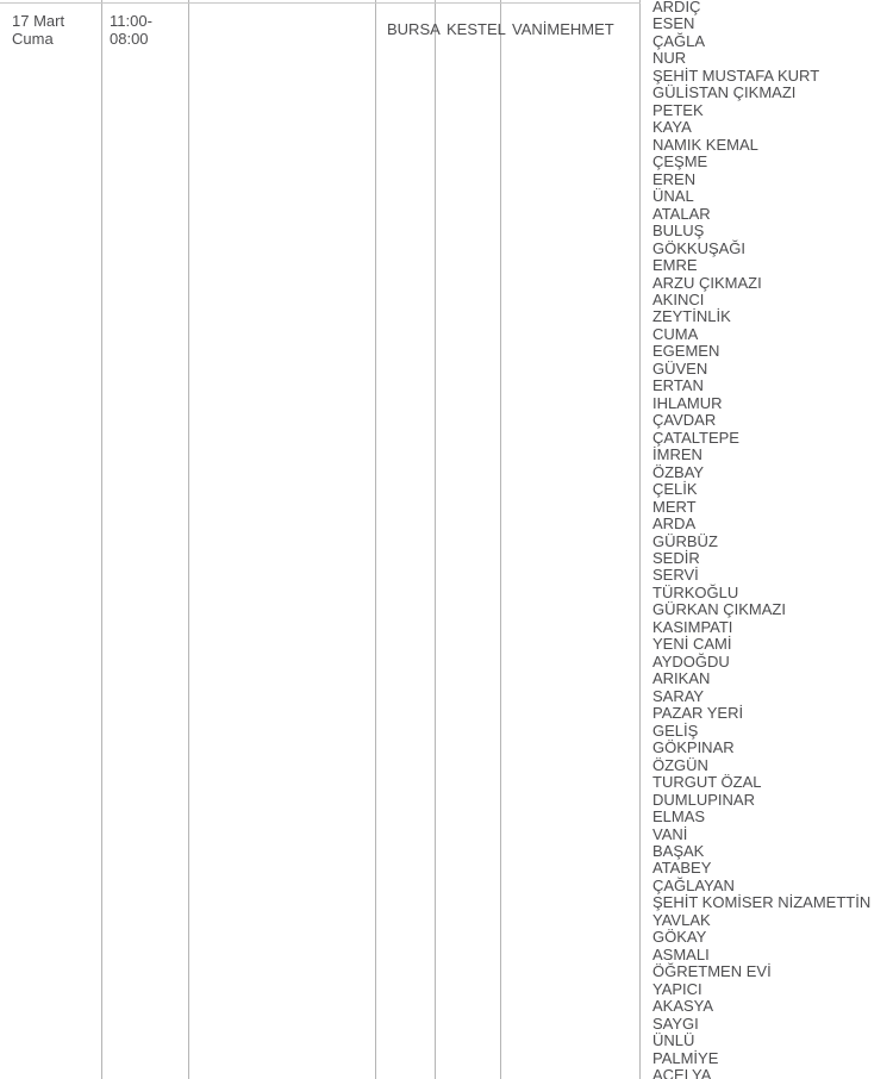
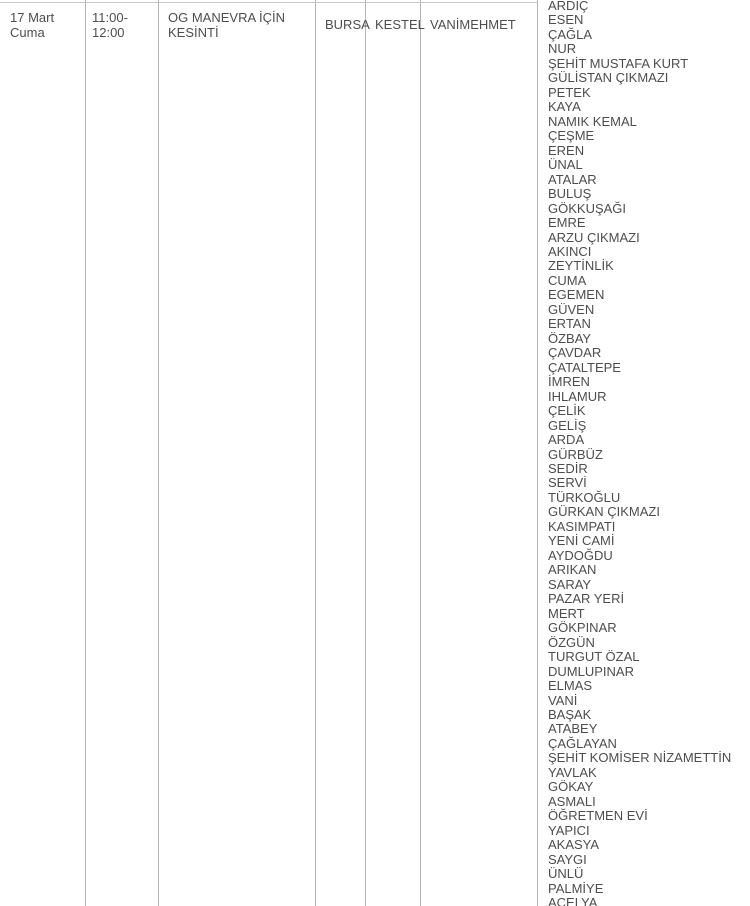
  17 Mart
  Cuma
  11:00-
- 08:00
+ 12:00
+ OG MANEVRA İÇİN
+ KESİNTİ
  BURSA
  KESTEL
  VANİMEHMET
  ARDIÇ
  ESEN
  ÇAĞLA
  NUR
  ŞEHİT MUSTAFA KURT
  GÜLİSTAN ÇIKMAZI
  PETEK
  KAYA
  NAMIK KEMAL
  ÇEŞME
  EREN
  ÜNAL
  ATALAR
  BULUŞ
  GÖKKUŞAĞI
  EMRE
  ARZU ÇIKMAZI
  AKINCI
  ZEYTİNLİK
  CUMA
  EGEMEN
  GÜVEN
  ERTAN
- IHLAMUR
+ ÖZBAY
  ÇAVDAR
  ÇATALTEPE
  İMREN
- ÖZBAY
+ IHLAMUR
  ÇELİK
- MERT
+ GELİŞ
  ARDA
  GÜRBÜZ
  SEDİR
  SERVİ
  TÜRKOĞLU
  GÜRKAN ÇIKMAZI
  KASIMPATI
  YENİ CAMİ
  AYDOĞDU
  ARIKAN
  SARAY
  PAZAR YERİ
- GELİŞ
+ MERT
  GÖKPINAR
  ÖZGÜN
  TURGUT ÖZAL
  DUMLUPINAR
  ELMAS
  VANİ
  BAŞAK
  ATABEY
  ÇAĞLAYAN
  ŞEHİT KOMİSER NİZAMETTİN
  YAVLAK
  GÖKAY
  ASMALI
  ÖĞRETMEN EVİ
  YAPICI
  AKASYA
  SAYGI
  ÜNLÜ
  PALMİYE
  AÇELYA
